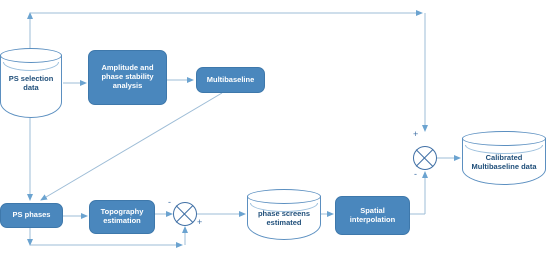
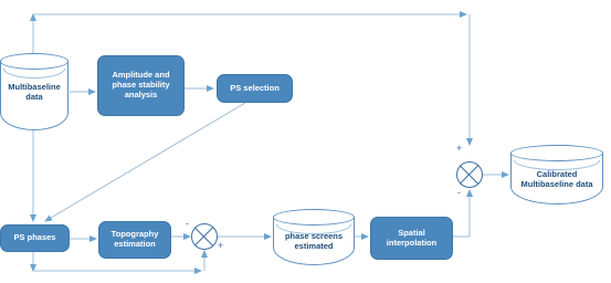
- PS selection
+ Multibaseline
  data
  Amplitude and
  phase stability
  analysis
- Multibaseline
+ PS selection
  PS phases
  Topography
  estimation
  phase screens
  estimated
  Spatial
  interpolation
  Calibrated
  Multibaseline data
  -
  +
  +
  -
